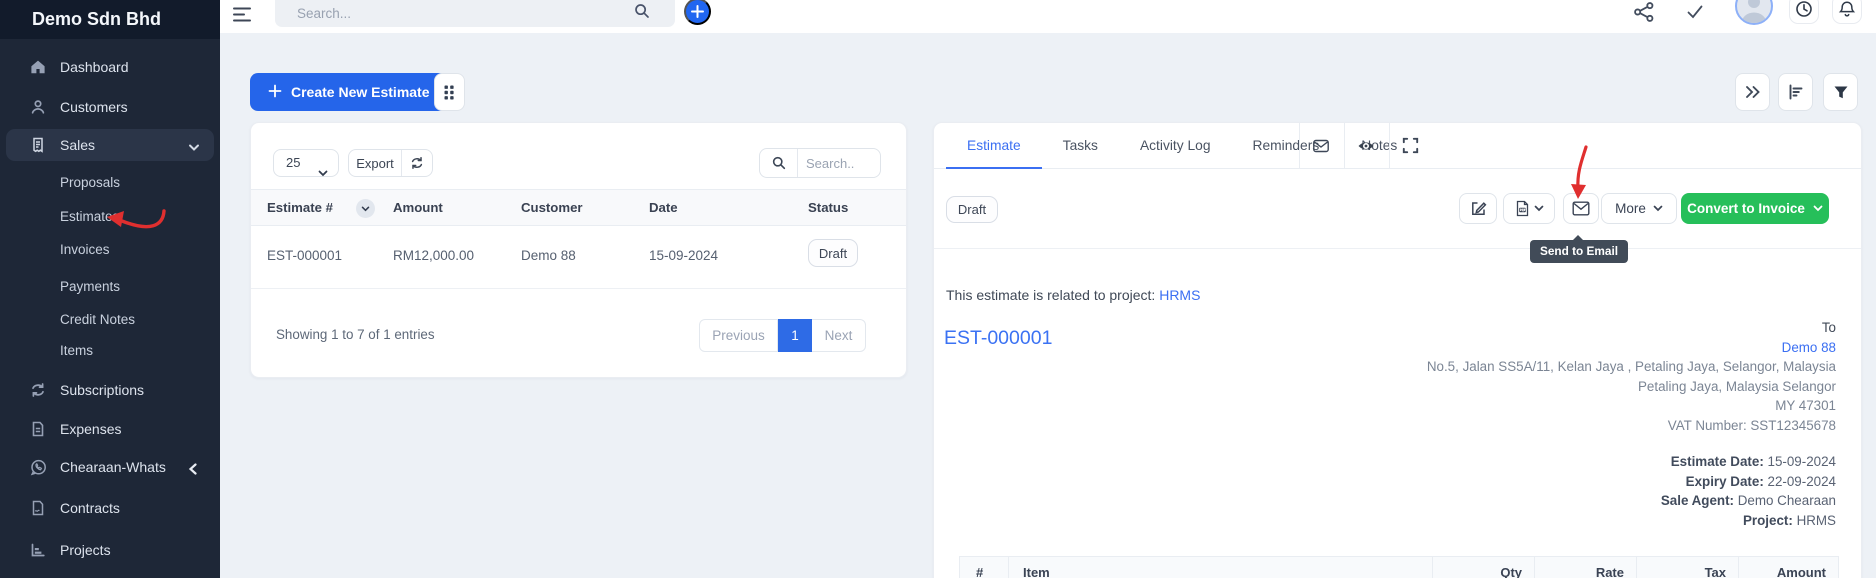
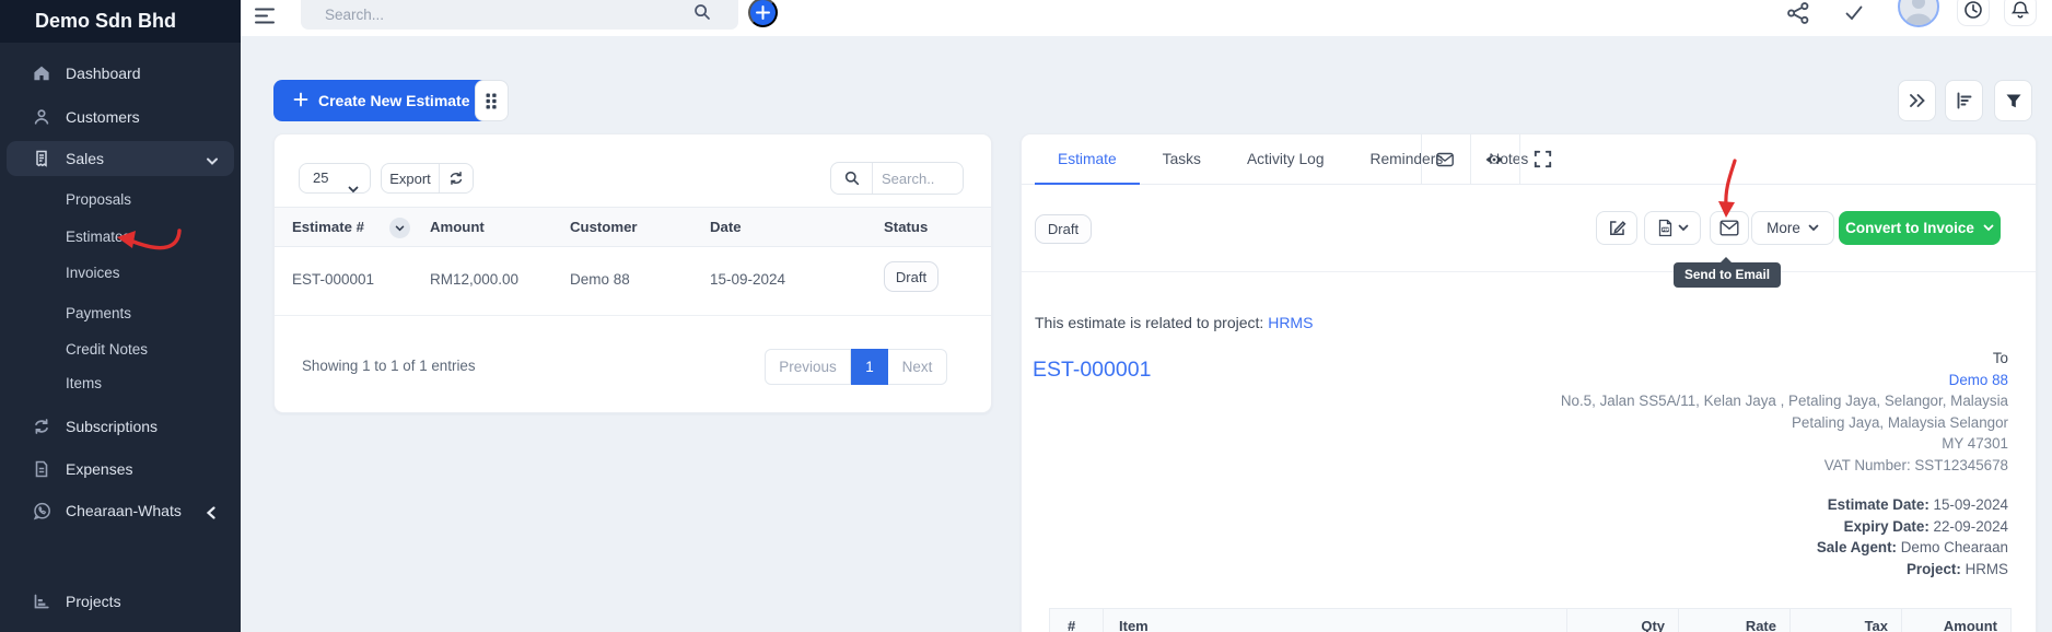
  Demo Sdn Bhd
  Dashboard
  Customers
  Sales
  Proposals
  Estimat
  Invoices
  Payments
  Credit Notes
  Items
  Subscriptions
  Expenses
  Chearaan-Whats
- Contracts
  Projects
  Search...
  Create New Estimate
  25
  Export
  Search..
  Estimate #
  Amount
  Customer
  Date
  Status
  EST-000001
  RM12,000.00
  Demo 88
  15-09-2024
  Draft
- Showing 1 to 7 of 1 entries
+ Showing 1 to 1 of 1 entries
  Previous
  1
  Next
  Estimate
  Tasks
  Activity Log
  Reminders
  otes
  Draft
  More
  Convert to Invoice
  Send to Email
  This estimate is related to project: HRMS
  EST-000001
  To
  Demo 88
  No.5, Jalan SS5A/11, Kelan Jaya , Petaling Jaya, Selangor, Malaysia
  Petaling Jaya, Malaysia Selangor
  MY 47301
  VAT Number: SST12345678
  Estimate Date: 15-09-2024
  Expiry Date: 22-09-2024
  Sale Agent: Demo Chearaan
  Project: HRMS
  #
  Item
  Qty
  Rate
  Tax
  Amount
